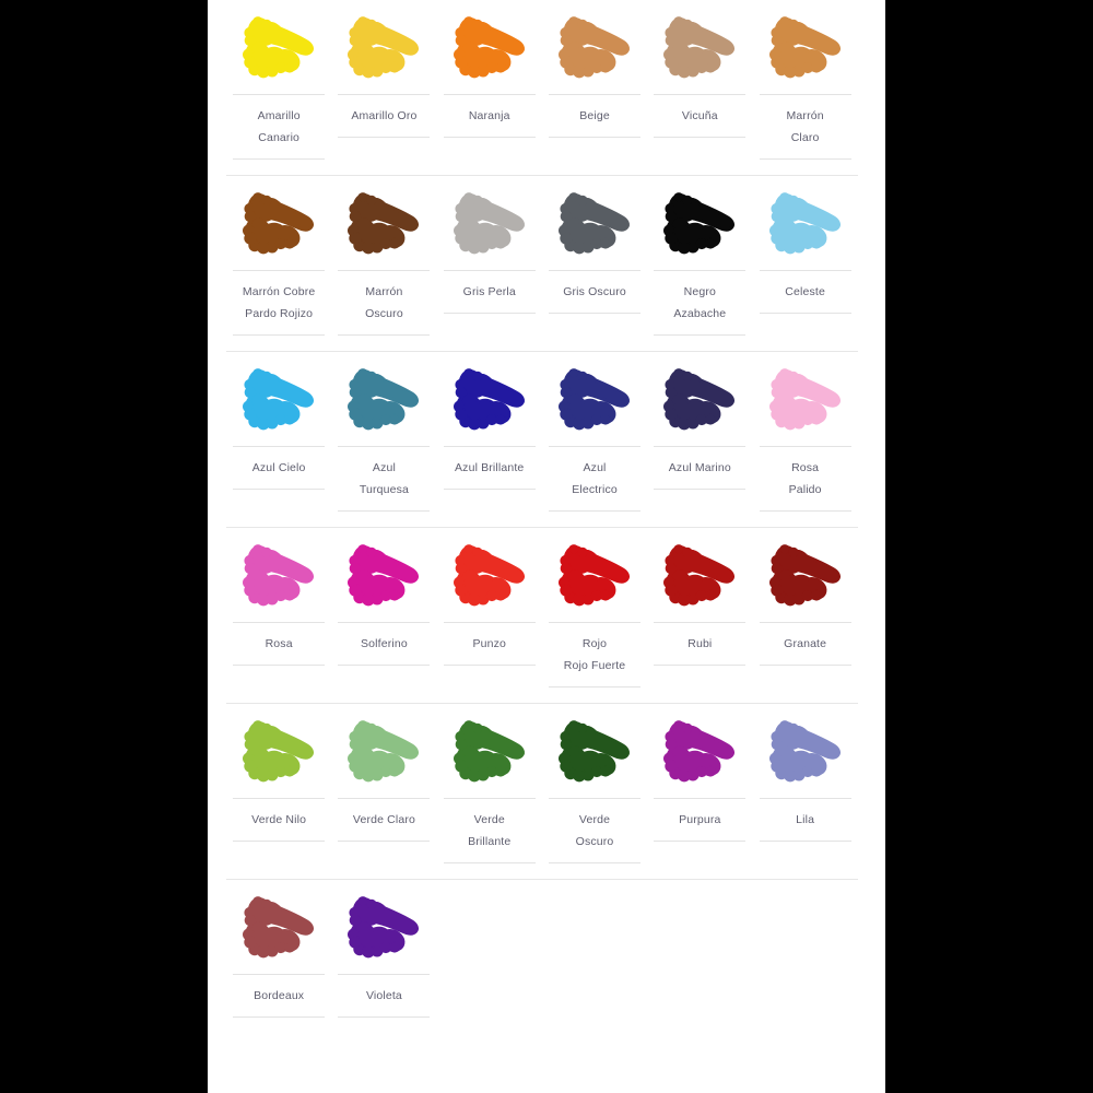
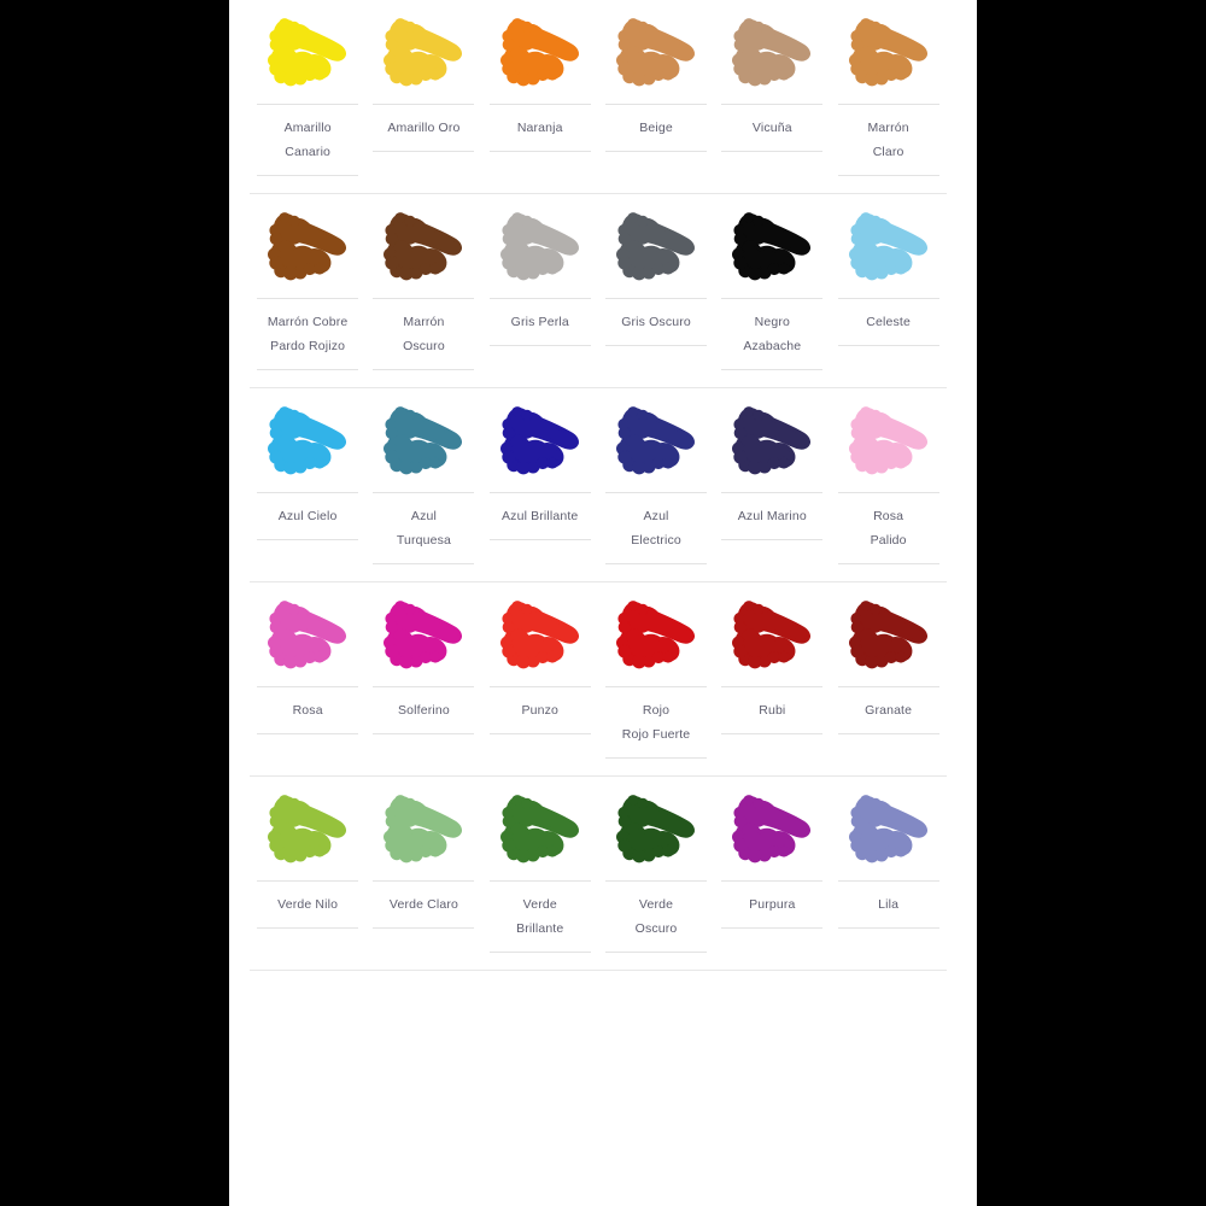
  Amarillo
  Canario
  Amarillo Oro
  Naranja
  Beige
  Vicuña
  Marrón
  Claro
  Marrón Cobre
  Pardo Rojizo
  Marrón
  Oscuro
  Gris Perla
  Gris Oscuro
  Negro
  Azabache
  Celeste
  Azul Cielo
  Azul
  Turquesa
  Azul Brillante
  Azul
  Electrico
  Azul Marino
  Rosa
  Palido
  Rosa
  Solferino
  Punzo
  Rojo
  Rojo Fuerte
  Rubi
  Granate
  Verde Nilo
  Verde Claro
  Verde
  Brillante
  Verde
  Oscuro
  Purpura
  Lila
- Bordeaux
- Violeta
